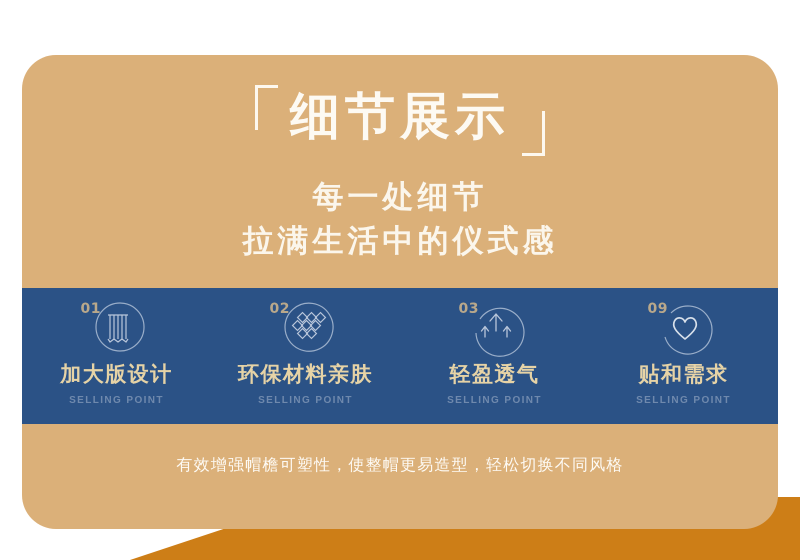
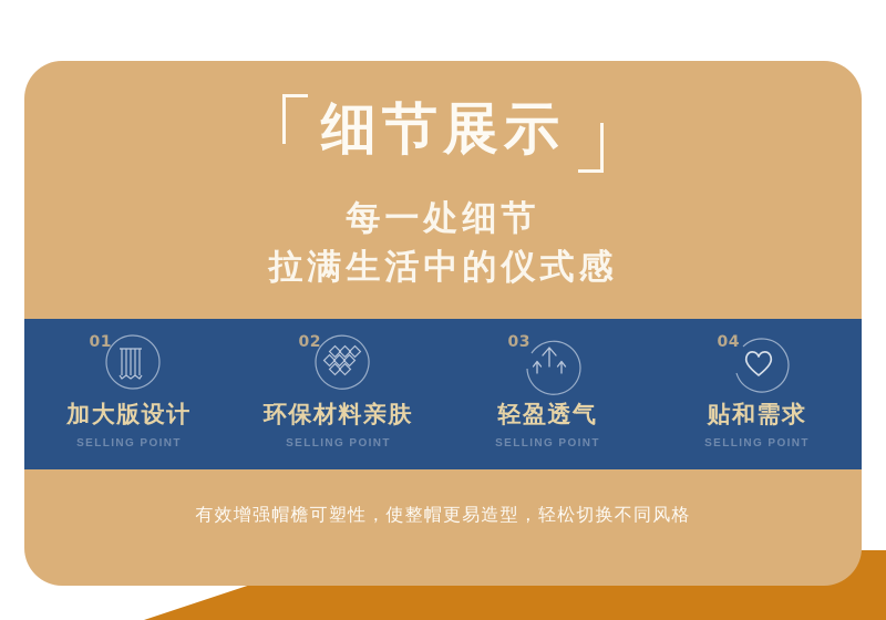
  细节展示
  每一处细节
  拉满生活中的仪式感
  01
  加大版设计
  SELLING POINT
  02
  环保材料亲肤
  SELLING POINT
  03
  轻盈透气
  SELLING POINT
- 09
+ 04
  贴和需求
  SELLING POINT
  有效增强帽檐可塑性，使整帽更易造型，轻松切换不同风格
